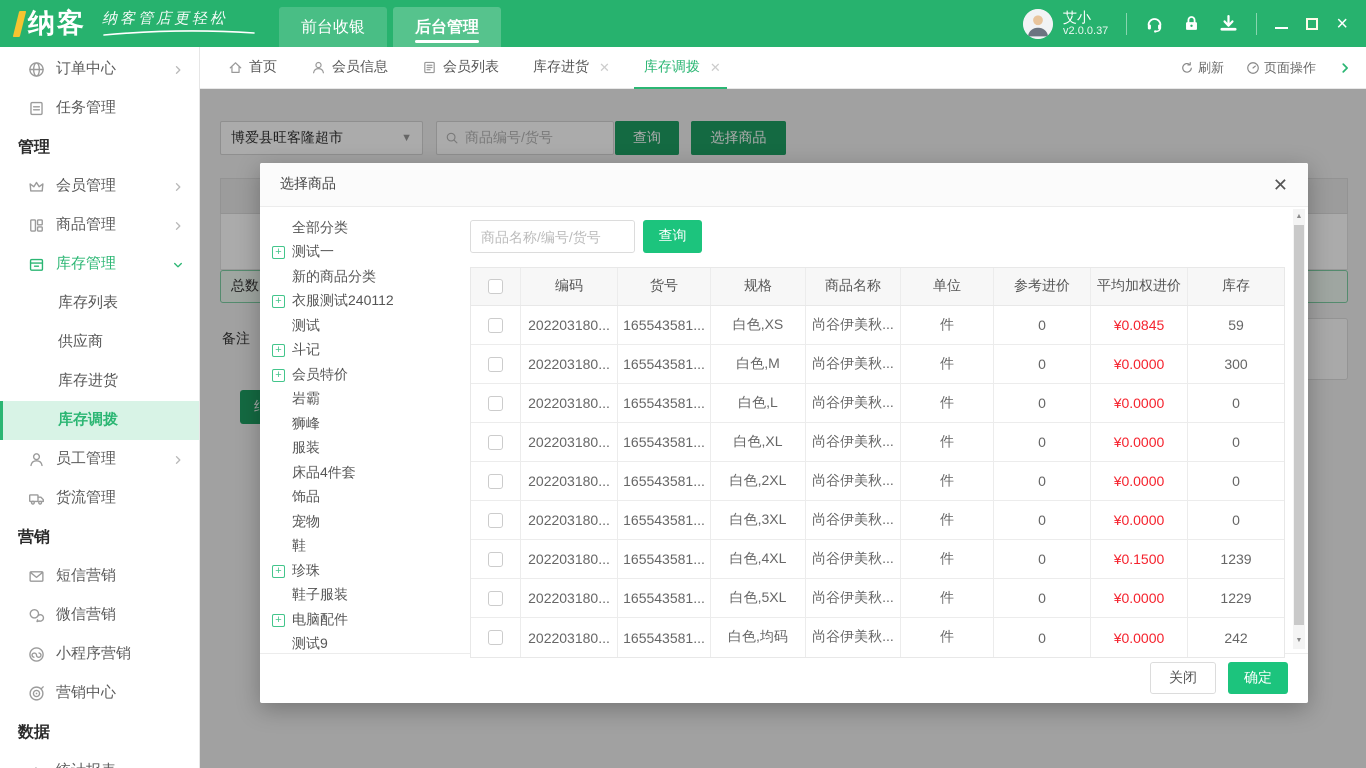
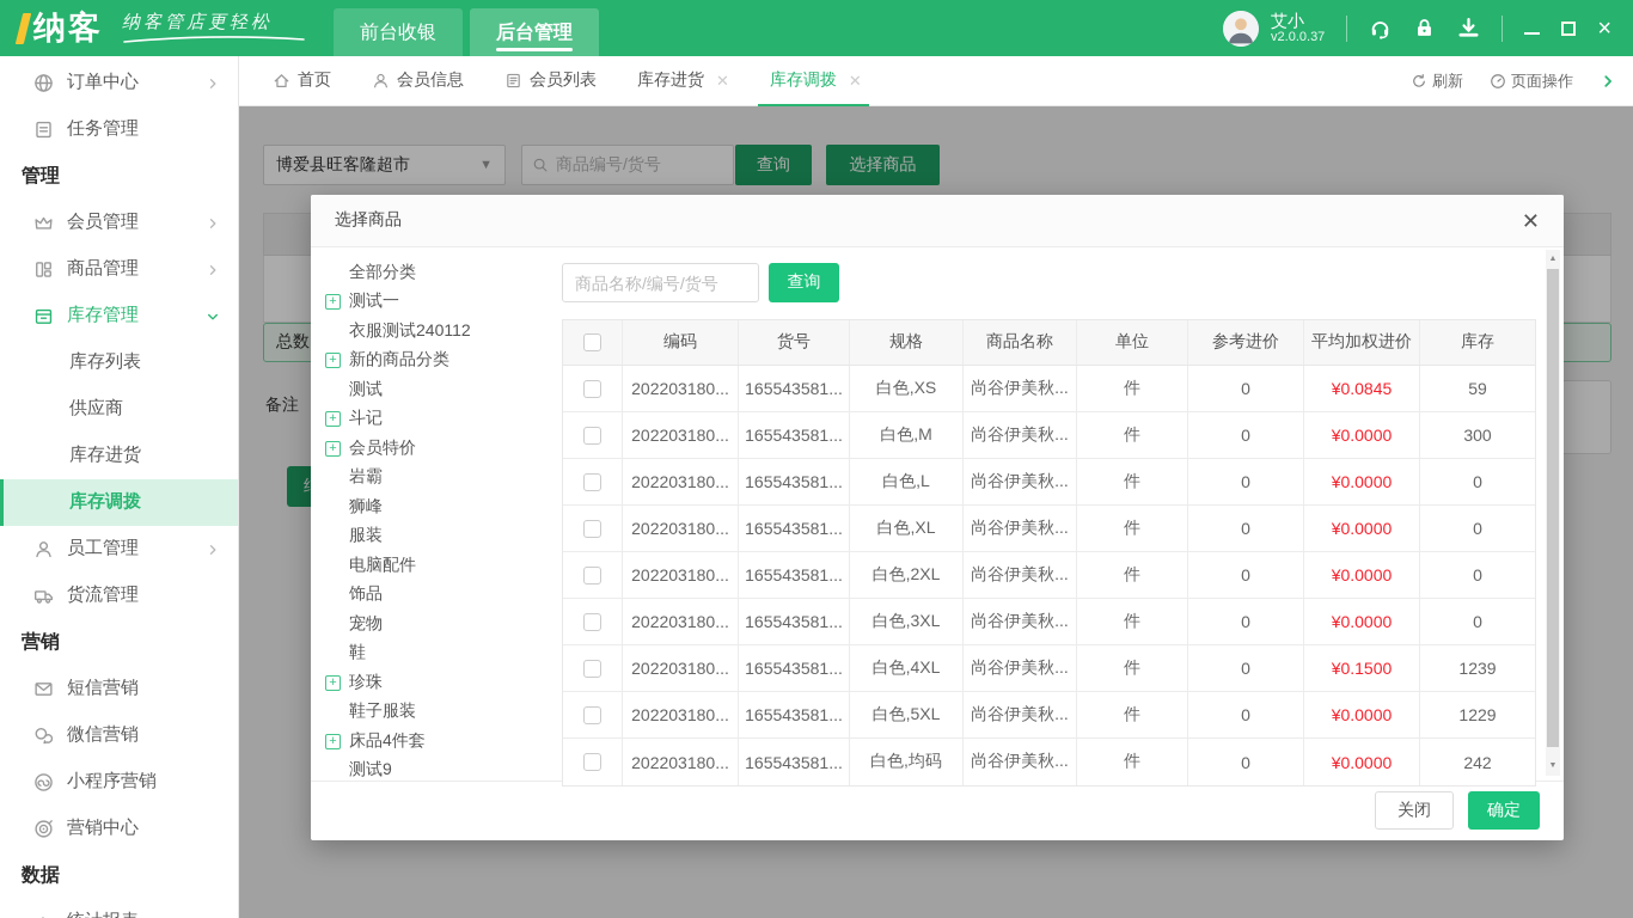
  纳客
  纳客管店更轻松
  前台收银
  后台管理
  艾小
  v2.0.0.37
  ×
  订单中心
  任务管理
  管理
  会员管理
  商品管理
  库存管理
  库存列表
  供应商
  库存进货
  库存调拨
  员工管理
  货流管理
  营销
  短信营销
  微信营销
  小程序营销
  营销中心
  数据
  首页
  会员信息
  会员列表
  库存进货
  ✕
  库存调拨
  ✕
  刷新
  页面操作
  博爱县旺客隆超市
  ▼
  商品编号/货号
  查询
  选择商品
  总数
  备注
  选择商品
  ✕
  全部分类
  +
  测试一
- 新的商品分类
+ 衣服测试240112
  +
- 衣服测试240112
+ 新的商品分类
  测试
  +
  斗记
  +
  会员特价
  岩霸
  狮峰
  服装
- 床品4件套
+ 电脑配件
  饰品
  宠物
  鞋
  +
  珍珠
  鞋子服装
  +
- 电脑配件
+ 床品4件套
  测试9
  商品名称/编号/货号
  查询
  编码
  货号
  规格
  商品名称
  单位
  参考进价
  平均加权进价
  库存
  202203180...
  165543581...
  白色,XS
  尚谷伊美秋...
  件
  0
  ¥0.0845
  59
  202203180...
  165543581...
  白色,M
  尚谷伊美秋...
  件
  0
  ¥0.0000
  300
  202203180...
  165543581...
  白色,L
  尚谷伊美秋...
  件
  0
  ¥0.0000
  0
  202203180...
  165543581...
  白色,XL
  尚谷伊美秋...
  件
  0
  ¥0.0000
  0
  202203180...
  165543581...
  白色,2XL
  尚谷伊美秋...
  件
  0
  ¥0.0000
  0
  202203180...
  165543581...
  白色,3XL
  尚谷伊美秋...
  件
  0
  ¥0.0000
  0
  202203180...
  165543581...
  白色,4XL
  尚谷伊美秋...
  件
  0
  ¥0.1500
  1239
  202203180...
  165543581...
  白色,5XL
  尚谷伊美秋...
  件
  0
  ¥0.0000
  1229
  202203180...
  165543581...
  白色,均码
  尚谷伊美秋...
  件
  0
  ¥0.0000
  242
  关闭
  确定
